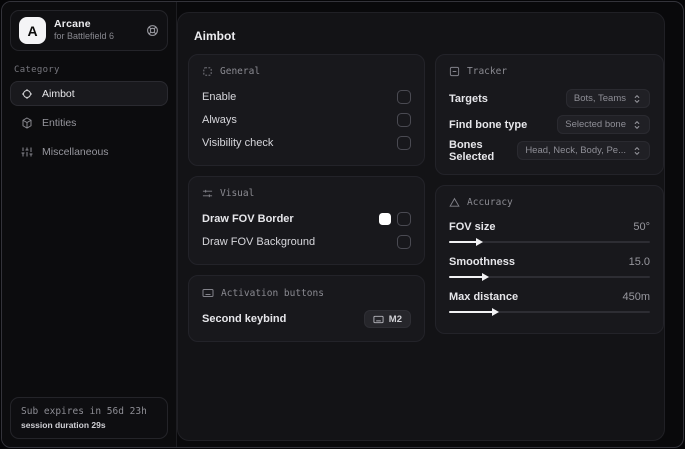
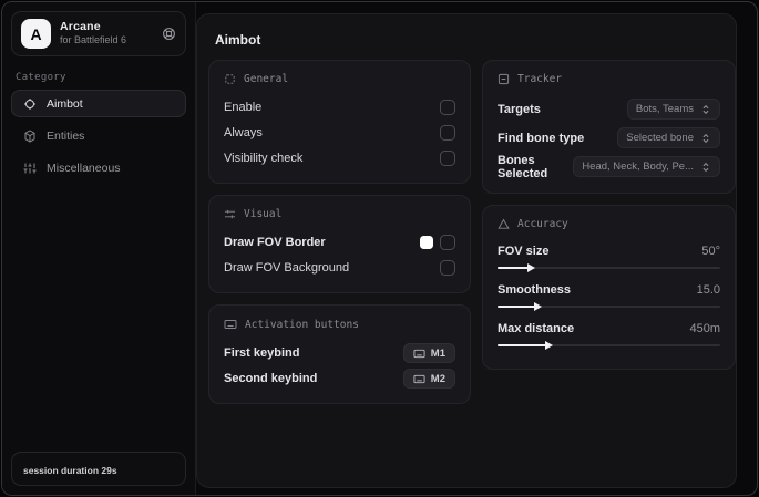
  A
  Arcane
  for Battlefield 6
  Category
  Aimbot
  Entities
  Miscellaneous
- Sub expires in 56d 23h
  session duration 29s
  Aimbot
  General
  Enable
  Always
  Visibility check
  Visual
  Draw FOV Border
  Draw FOV Background
  Activation buttons
+ First keybind
+ M1
  Second keybind
  M2
  Tracker
  Targets
  Bots, Teams
  Find bone type
  Selected bone
  Bones Selected
  Head, Neck, Body, Pe...
  Accuracy
  FOV size
  50°
  Smoothness
  15.0
  Max distance
  450m
